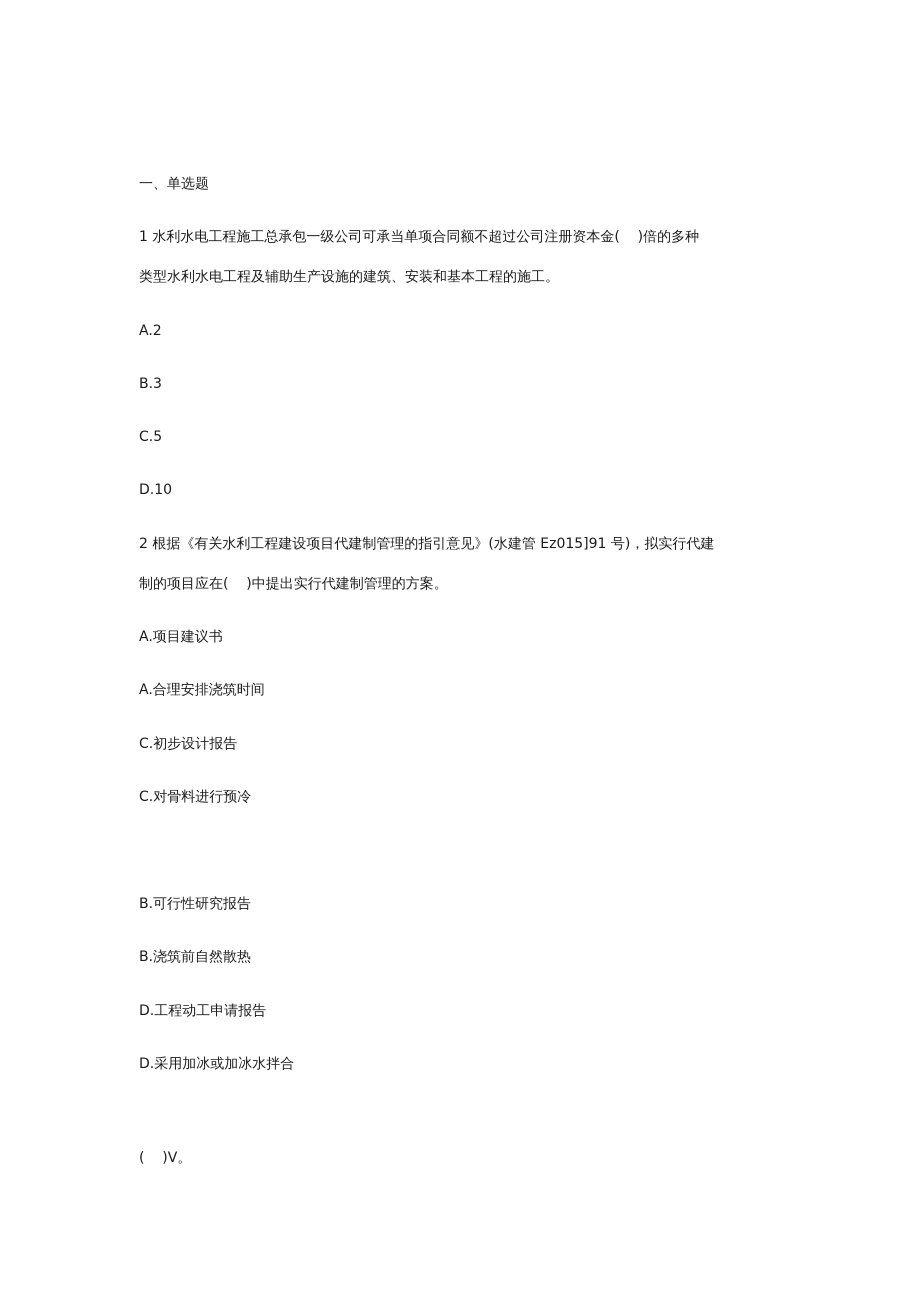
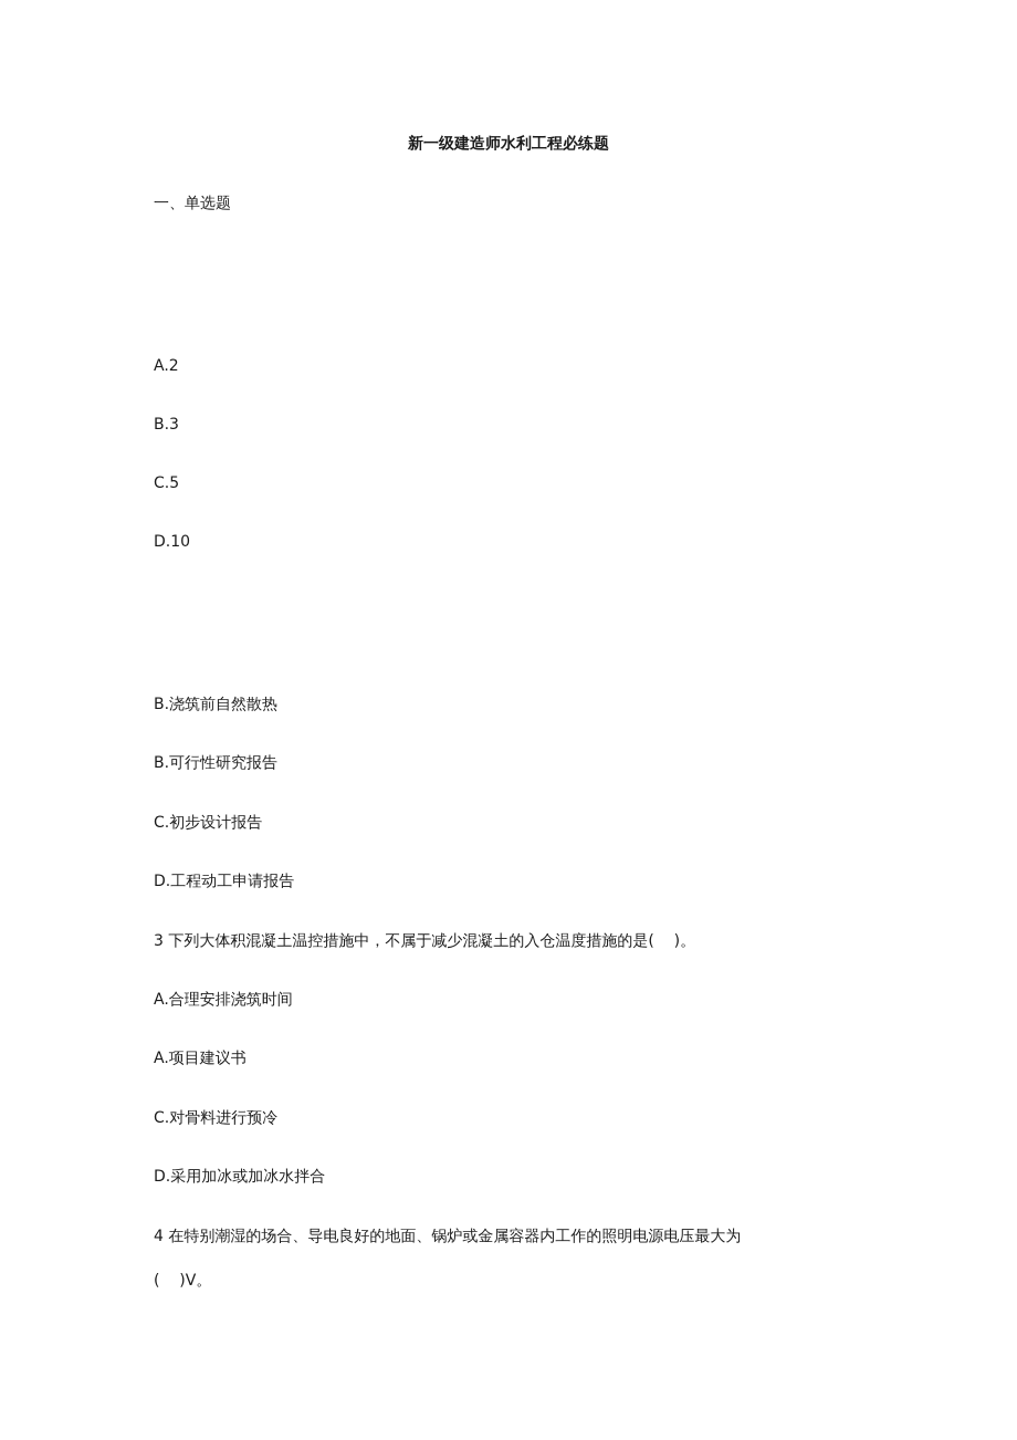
+ 新一级建造师水利工程必练题
  一、单选题
- 1 水利水电工程施工总承包一级公司可承当单项合同额不超过公司注册资本金( )倍的多种
- 类型水利水电工程及辅助生产设施的建筑、安装和基本工程的施工。
  A.2
  B.3
  C.5
  D.10
- 2 根据《有关水利工程建设项目代建制管理的指引意见》(水建管 Ez015]91 号)，拟实行代建
- 制的项目应在( )中提出实行代建制管理的方案。
- A.项目建议书
+ B.浇筑前自然散热
- A.合理安排浇筑时间
+ B.可行性研究报告
  C.初步设计报告
- C.对骨料进行预冷
+ D.工程动工申请报告
+ 3 下列大体积混凝土温控措施中，不属于减少混凝土的入仓温度措施的是( )。
- B.可行性研究报告
+ A.合理安排浇筑时间
- B.浇筑前自然散热
+ A.项目建议书
- D.工程动工申请报告
+ C.对骨料进行预冷
  D.采用加冰或加冰水拌合
+ 4 在特别潮湿的场合、导电良好的地面、锅炉或金属容器内工作的照明电源电压最大为
  ( )V。
